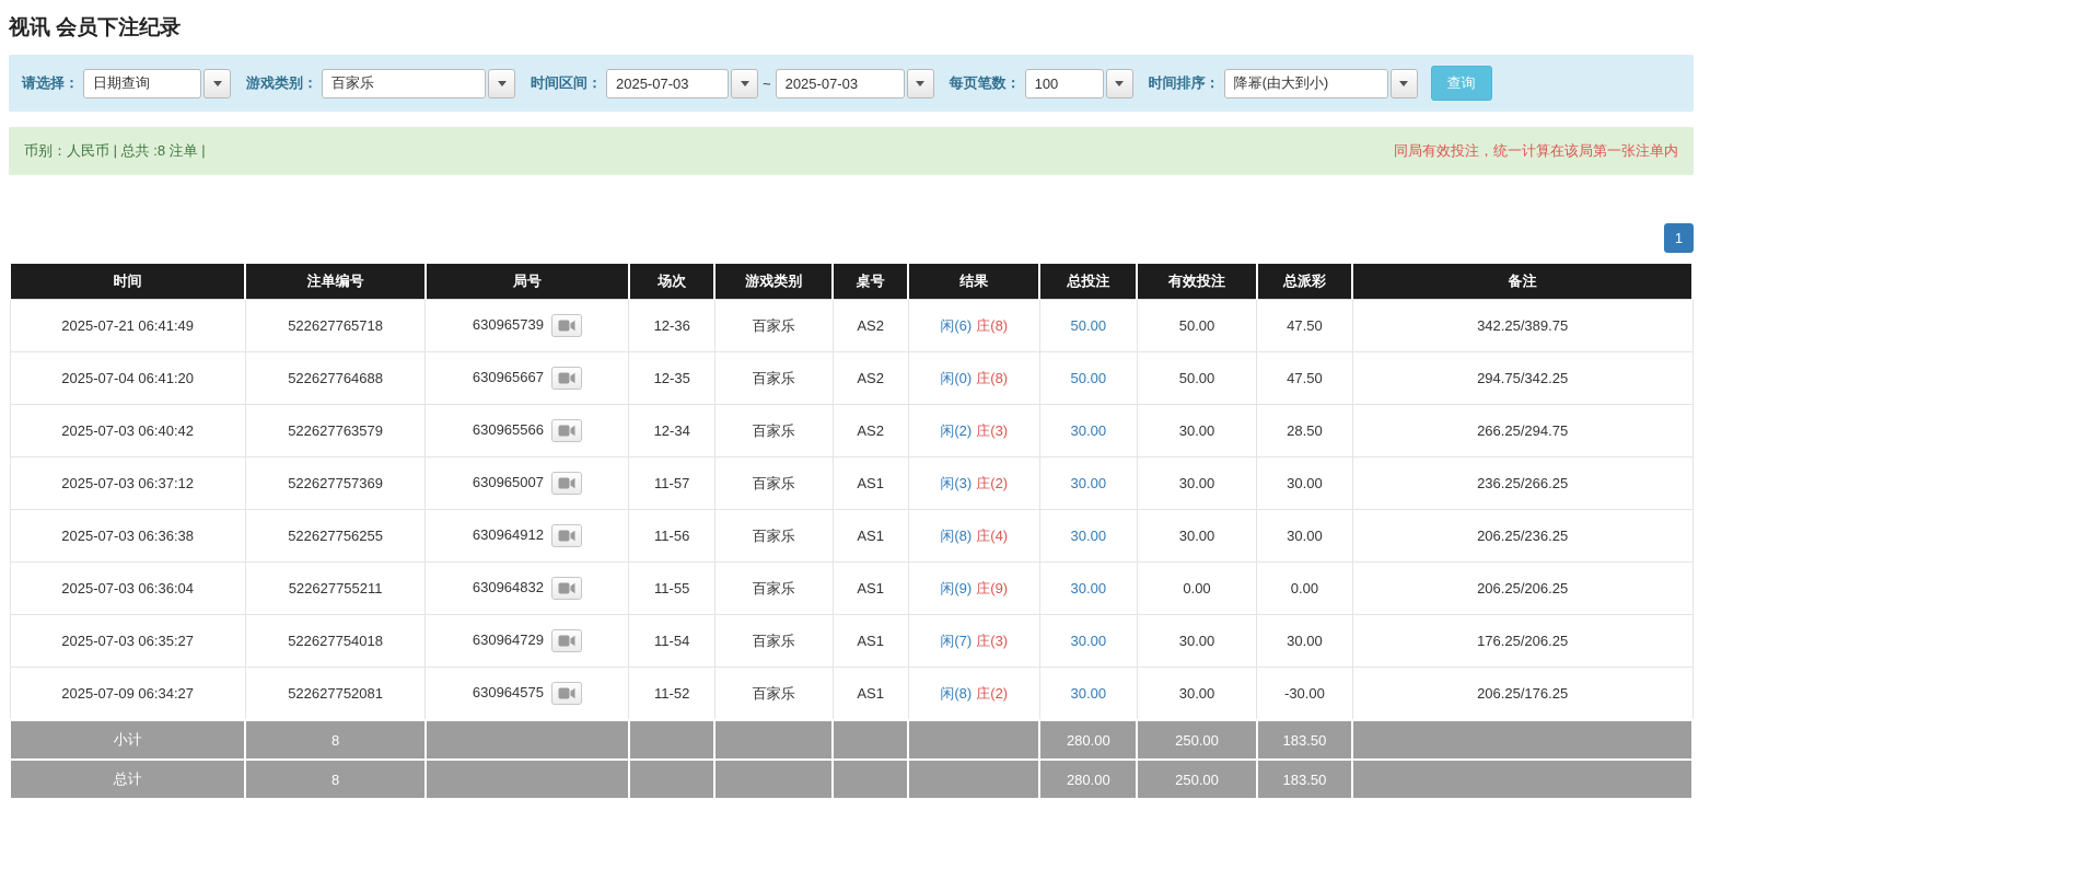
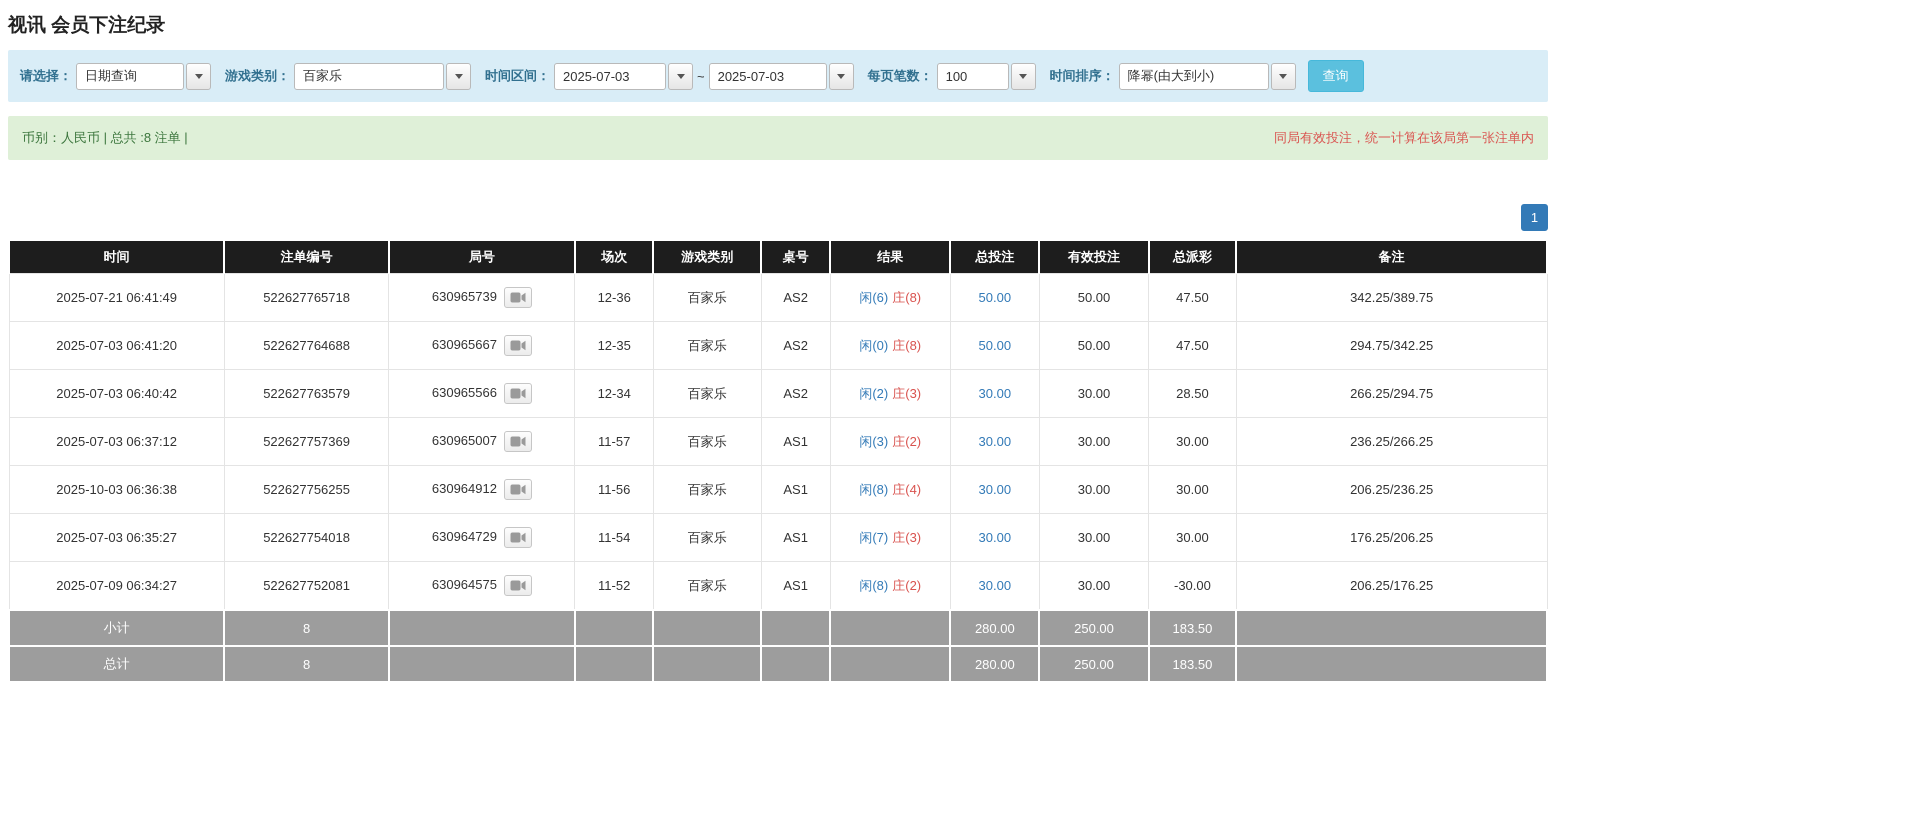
  视讯 会员下注纪录
  请选择：
  日期查询
  游戏类别：
  百家乐
  时间区间：
  2025-07-03
  ~
  2025-07-03
  每页笔数：
  100
  时间排序：
  降幂(由大到小)
  查询
  币别：人民币 | 总共 :8 注单 |
  同局有效投注，统一计算在该局第一张注单内
  1
  时间	注单编号	局号	场次	游戏类别	桌号	结果	总投注	有效投注	总派彩	备注
  2025-07-21 06:41:49	522627765718	630965739	12-36	百家乐	AS2	闲(6) 庄(8)	50.00	50.00	47.50	342.25/389.75
- 2025-07-04 06:41:20	522627764688	630965667	12-35	百家乐	AS2	闲(0) 庄(8)	50.00	50.00	47.50	294.75/342.25
+ 2025-07-03 06:41:20	522627764688	630965667	12-35	百家乐	AS2	闲(0) 庄(8)	50.00	50.00	47.50	294.75/342.25
  2025-07-03 06:40:42	522627763579	630965566	12-34	百家乐	AS2	闲(2) 庄(3)	30.00	30.00	28.50	266.25/294.75
  2025-07-03 06:37:12	522627757369	630965007	11-57	百家乐	AS1	闲(3) 庄(2)	30.00	30.00	30.00	236.25/266.25
- 2025-07-03 06:36:38	522627756255	630964912	11-56	百家乐	AS1	闲(8) 庄(4)	30.00	30.00	30.00	206.25/236.25
+ 2025-10-03 06:36:38	522627756255	630964912	11-56	百家乐	AS1	闲(8) 庄(4)	30.00	30.00	30.00	206.25/236.25
- 2025-07-03 06:36:04	522627755211	630964832	11-55	百家乐	AS1	闲(9) 庄(9)	30.00	0.00	0.00	206.25/206.25
  2025-07-03 06:35:27	522627754018	630964729	11-54	百家乐	AS1	闲(7) 庄(3)	30.00	30.00	30.00	176.25/206.25
  2025-07-09 06:34:27	522627752081	630964575	11-52	百家乐	AS1	闲(8) 庄(2)	30.00	30.00	-30.00	206.25/176.25
  小计	8						280.00	250.00	183.50
  总计	8						280.00	250.00	183.50
